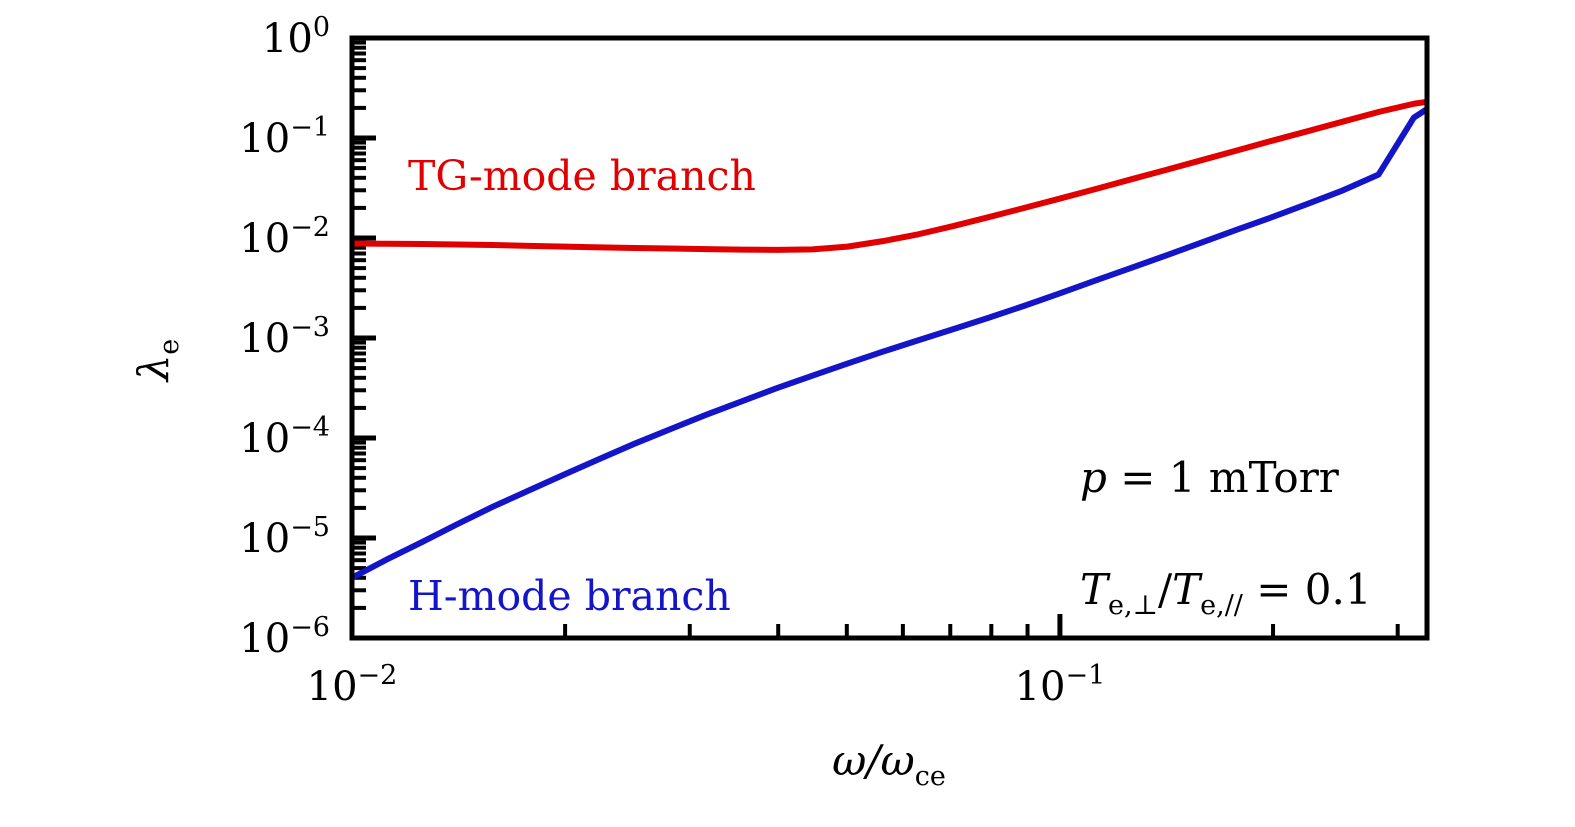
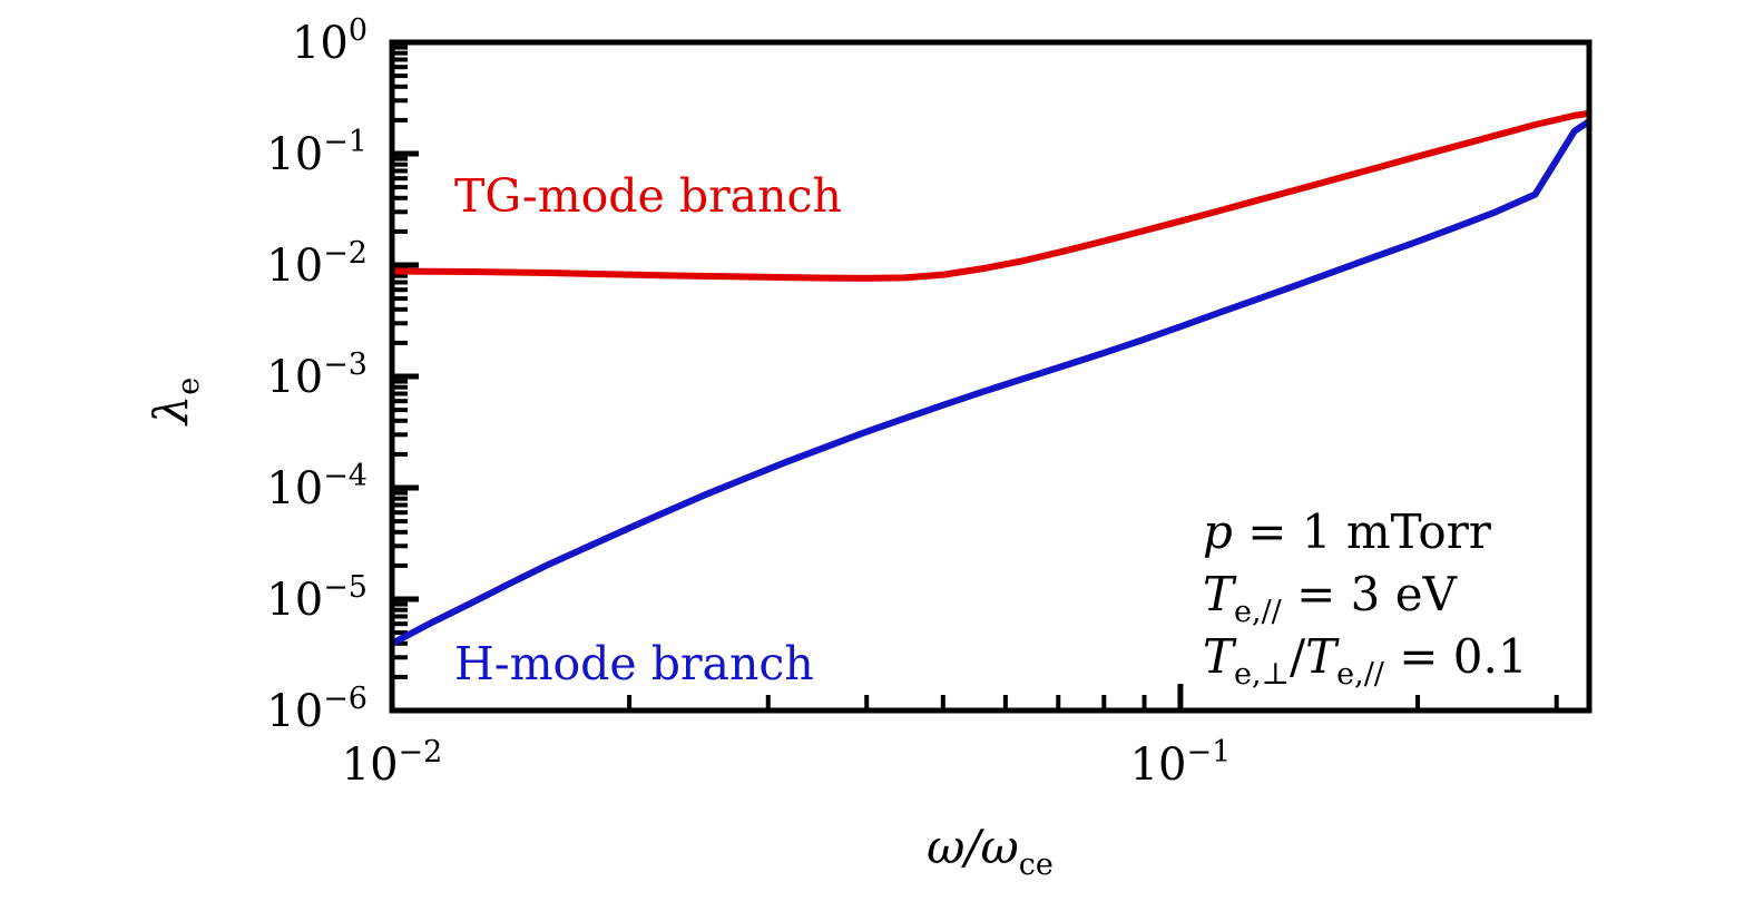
  100
  10−1
  10−2
  10−3
  10−4
  10−5
  10−6
  10−2
  10−1
  ω/ωce
  TG-mode branch
  H-mode branch
  p = 1 mTorr
+ Te,// = 3 eV
  Te,⊥ /Te,// = 0.1
